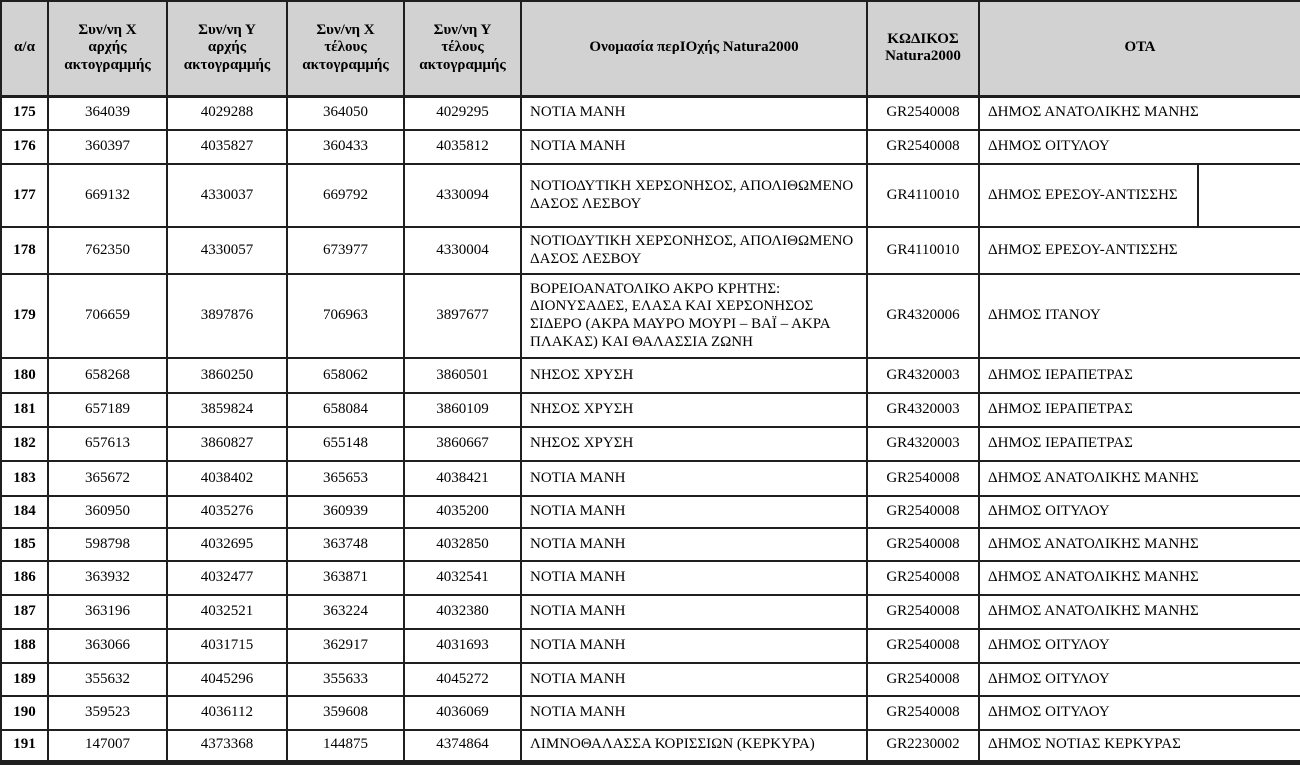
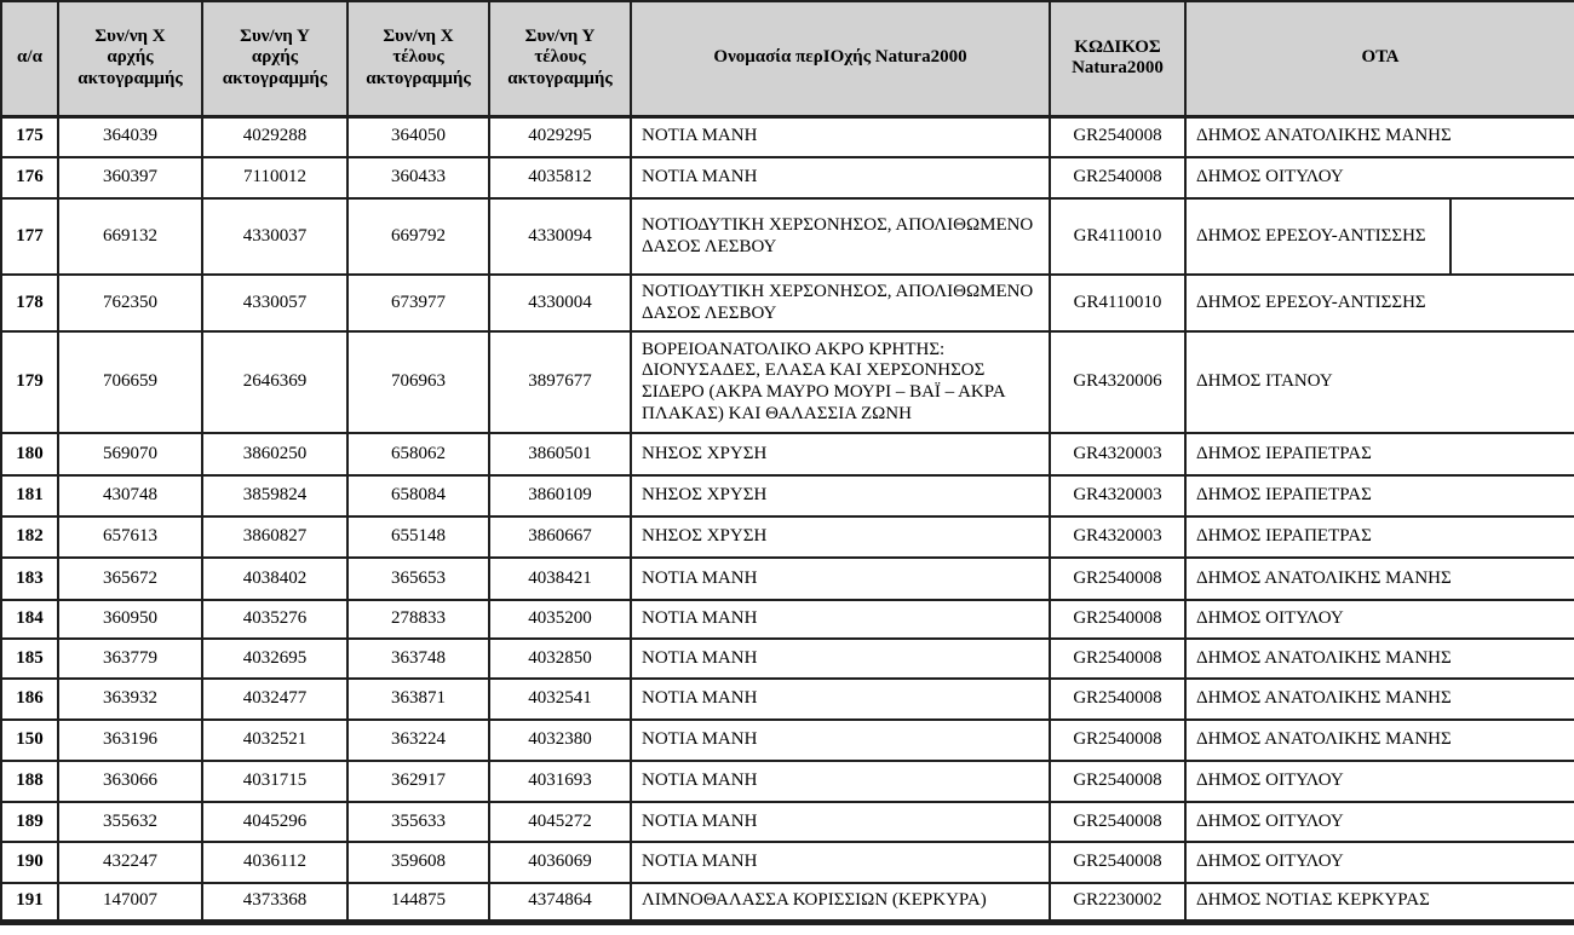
  α/α	Συν/νη Χ αρχής ακτογραμμής	Συν/νη Υ αρχής ακτογραμμής	Συν/νη Χ τέλους ακτογραμμής	Συν/νη Υ τέλους ακτογραμμής	Ονομασία περΙΟχής Natura2000	ΚΩΔΙΚΟΣ Natura2000	ΟΤΑ
  175	364039	4029288	364050	4029295	ΝΟΤΙΑ ΜΑΝΗ	GR2540008	ΔΗΜΟΣ ΑΝΑΤΟΛΙΚΗΣ ΜΑΝΗΣ
- 176	360397	4035827	360433	4035812	ΝΟΤΙΑ ΜΑΝΗ	GR2540008	ΔΗΜΟΣ ΟΙΤΥΛΟΥ
+ 176	360397	7110012	360433	4035812	ΝΟΤΙΑ ΜΑΝΗ	GR2540008	ΔΗΜΟΣ ΟΙΤΥΛΟΥ
  177	669132	4330037	669792	4330094	ΝΟΤΙΟΔΥΤΙΚΗ ΧΕΡΣΟΝΗΣΟΣ, ΑΠΟΛΙΘΩΜΕΝΟ ΔΑΣΟΣ ΛΕΣΒΟΥ	GR4110010	ΔΗΜΟΣ ΕΡΕΣΟΥ-ΑΝΤΙΣΣΗΣ
  178	762350	4330057	673977	4330004	ΝΟΤΙΟΔΥΤΙΚΗ ΧΕΡΣΟΝΗΣΟΣ, ΑΠΟΛΙΘΩΜΕΝΟ ΔΑΣΟΣ ΛΕΣΒΟΥ	GR4110010	ΔΗΜΟΣ ΕΡΕΣΟΥ-ΑΝΤΙΣΣΗΣ
- 179	706659	3897876	706963	3897677	ΒΟΡΕΙΟΑΝΑΤΟΛΙΚΟ ΑΚΡΟ ΚΡΗΤΗΣ: ΔΙΟΝΥΣΑΔΕΣ, ΕΛΑΣΑ ΚΑΙ ΧΕΡΣΟΝΗΣΟΣ ΣΙΔΕΡΟ (ΑΚΡΑ ΜΑΥΡΟ ΜΟΥΡΙ – ΒΑΪ – ΑΚΡΑ ΠΛΑΚΑΣ) ΚΑΙ ΘΑΛΑΣΣΙΑ ΖΩΝΗ	GR4320006	ΔΗΜΟΣ ΙΤΑΝΟΥ
+ 179	706659	2646369	706963	3897677	ΒΟΡΕΙΟΑΝΑΤΟΛΙΚΟ ΑΚΡΟ ΚΡΗΤΗΣ: ΔΙΟΝΥΣΑΔΕΣ, ΕΛΑΣΑ ΚΑΙ ΧΕΡΣΟΝΗΣΟΣ ΣΙΔΕΡΟ (ΑΚΡΑ ΜΑΥΡΟ ΜΟΥΡΙ – ΒΑΪ – ΑΚΡΑ ΠΛΑΚΑΣ) ΚΑΙ ΘΑΛΑΣΣΙΑ ΖΩΝΗ	GR4320006	ΔΗΜΟΣ ΙΤΑΝΟΥ
- 180	658268	3860250	658062	3860501	ΝΗΣΟΣ ΧΡΥΣΗ	GR4320003	ΔΗΜΟΣ ΙΕΡΑΠΕΤΡΑΣ
+ 180	569070	3860250	658062	3860501	ΝΗΣΟΣ ΧΡΥΣΗ	GR4320003	ΔΗΜΟΣ ΙΕΡΑΠΕΤΡΑΣ
- 181	657189	3859824	658084	3860109	ΝΗΣΟΣ ΧΡΥΣΗ	GR4320003	ΔΗΜΟΣ ΙΕΡΑΠΕΤΡΑΣ
+ 181	430748	3859824	658084	3860109	ΝΗΣΟΣ ΧΡΥΣΗ	GR4320003	ΔΗΜΟΣ ΙΕΡΑΠΕΤΡΑΣ
  182	657613	3860827	655148	3860667	ΝΗΣΟΣ ΧΡΥΣΗ	GR4320003	ΔΗΜΟΣ ΙΕΡΑΠΕΤΡΑΣ
  183	365672	4038402	365653	4038421	ΝΟΤΙΑ ΜΑΝΗ	GR2540008	ΔΗΜΟΣ ΑΝΑΤΟΛΙΚΗΣ ΜΑΝΗΣ
- 184	360950	4035276	360939	4035200	ΝΟΤΙΑ ΜΑΝΗ	GR2540008	ΔΗΜΟΣ ΟΙΤΥΛΟΥ
+ 184	360950	4035276	278833	4035200	ΝΟΤΙΑ ΜΑΝΗ	GR2540008	ΔΗΜΟΣ ΟΙΤΥΛΟΥ
- 185	598798	4032695	363748	4032850	ΝΟΤΙΑ ΜΑΝΗ	GR2540008	ΔΗΜΟΣ ΑΝΑΤΟΛΙΚΗΣ ΜΑΝΗΣ
+ 185	363779	4032695	363748	4032850	ΝΟΤΙΑ ΜΑΝΗ	GR2540008	ΔΗΜΟΣ ΑΝΑΤΟΛΙΚΗΣ ΜΑΝΗΣ
  186	363932	4032477	363871	4032541	ΝΟΤΙΑ ΜΑΝΗ	GR2540008	ΔΗΜΟΣ ΑΝΑΤΟΛΙΚΗΣ ΜΑΝΗΣ
- 187	363196	4032521	363224	4032380	ΝΟΤΙΑ ΜΑΝΗ	GR2540008	ΔΗΜΟΣ ΑΝΑΤΟΛΙΚΗΣ ΜΑΝΗΣ
+ 150	363196	4032521	363224	4032380	ΝΟΤΙΑ ΜΑΝΗ	GR2540008	ΔΗΜΟΣ ΑΝΑΤΟΛΙΚΗΣ ΜΑΝΗΣ
  188	363066	4031715	362917	4031693	ΝΟΤΙΑ ΜΑΝΗ	GR2540008	ΔΗΜΟΣ ΟΙΤΥΛΟΥ
  189	355632	4045296	355633	4045272	ΝΟΤΙΑ ΜΑΝΗ	GR2540008	ΔΗΜΟΣ ΟΙΤΥΛΟΥ
- 190	359523	4036112	359608	4036069	ΝΟΤΙΑ ΜΑΝΗ	GR2540008	ΔΗΜΟΣ ΟΙΤΥΛΟΥ
+ 190	432247	4036112	359608	4036069	ΝΟΤΙΑ ΜΑΝΗ	GR2540008	ΔΗΜΟΣ ΟΙΤΥΛΟΥ
  191	147007	4373368	144875	4374864	ΛΙΜΝΟΘΑΛΑΣΣΑ ΚΟΡΙΣΣΙΩΝ (ΚΕΡΚΥΡΑ)	GR2230002	ΔΗΜΟΣ ΝΟΤΙΑΣ ΚΕΡΚΥΡΑΣ
